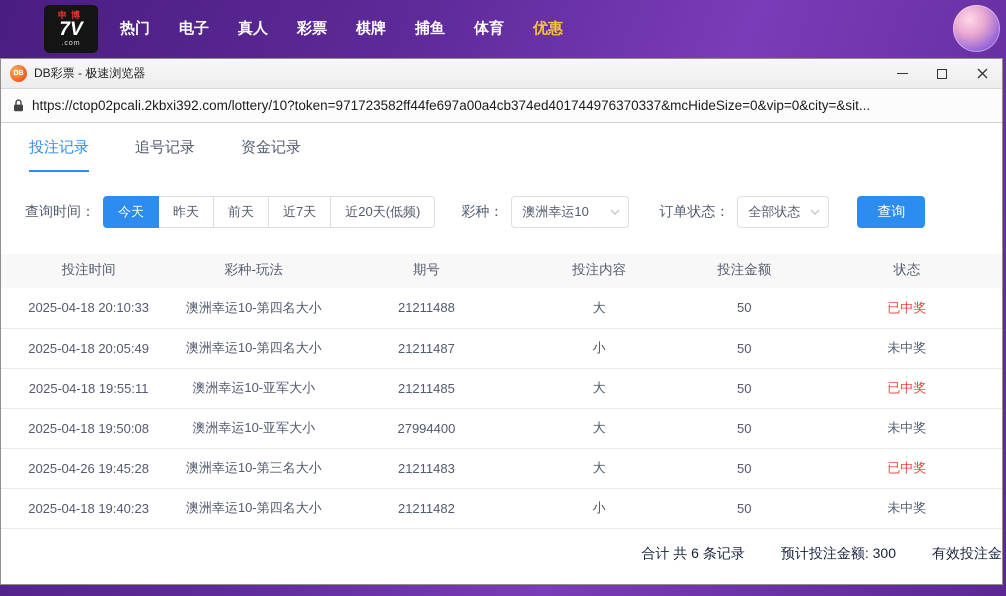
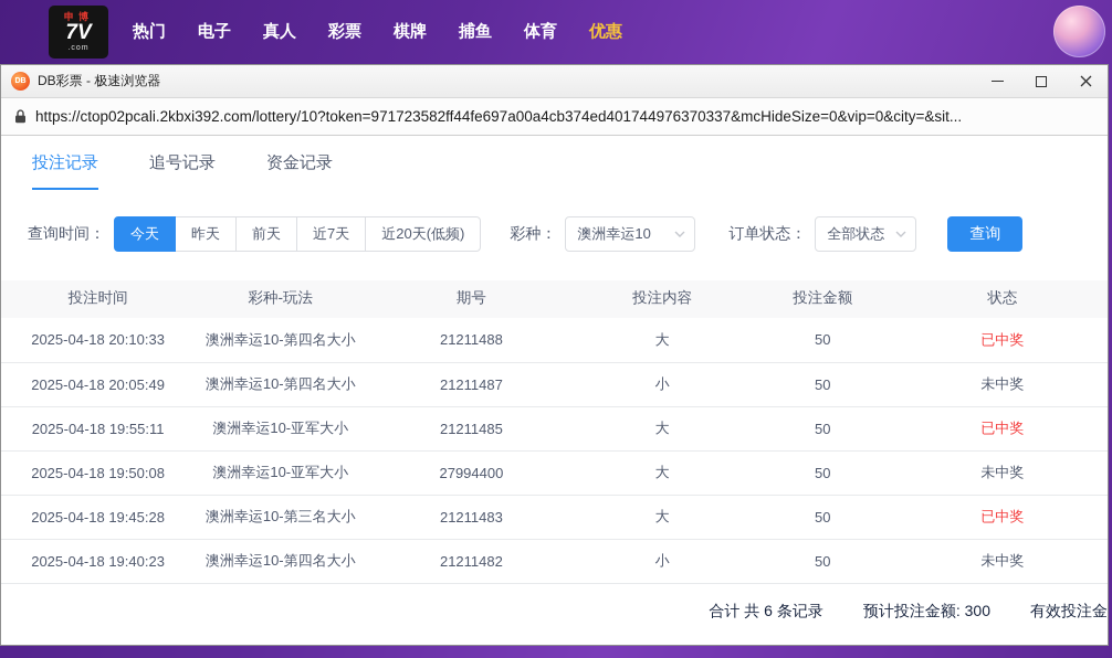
  申博
  7V
  热门
  电子
  真人
  彩票
  棋牌
  捕鱼
  体育
  优惠
  DB彩票 - 极速浏览器
  https://ctop02pcali.2kbxi392.com/lottery/10?token=971723582ff44fe697a00a4cb374ed401744976370337&mcHideSize=0&vip=0&city=&sit...
  投注记录
  追号记录
  资金记录
  查询时间：
  今天
  昨天
  前天
  近7天
  近20天(低频)
  彩种：
  澳洲幸运10
  订单状态：
  全部状态
  查询
  投注时间	彩种-玩法	期号	投注内容	投注金额	状态
  2025-04-18 20:10:33	澳洲幸运10-第四名大小	21211488	大	50	已中奖
  2025-04-18 20:05:49	澳洲幸运10-第四名大小	21211487	小	50	未中奖
  2025-04-18 19:55:11	澳洲幸运10-亚军大小	21211485	大	50	已中奖
  2025-04-18 19:50:08	澳洲幸运10-亚军大小	27994400	大	50	未中奖
- 2025-04-26 19:45:28	澳洲幸运10-第三名大小	21211483	大	50	已中奖
+ 2025-04-18 19:45:28	澳洲幸运10-第三名大小	21211483	大	50	已中奖
  2025-04-18 19:40:23	澳洲幸运10-第四名大小	21211482	小	50	未中奖
  合计 共 6 条记录
  预计投注金额: 300
  有效投注金
